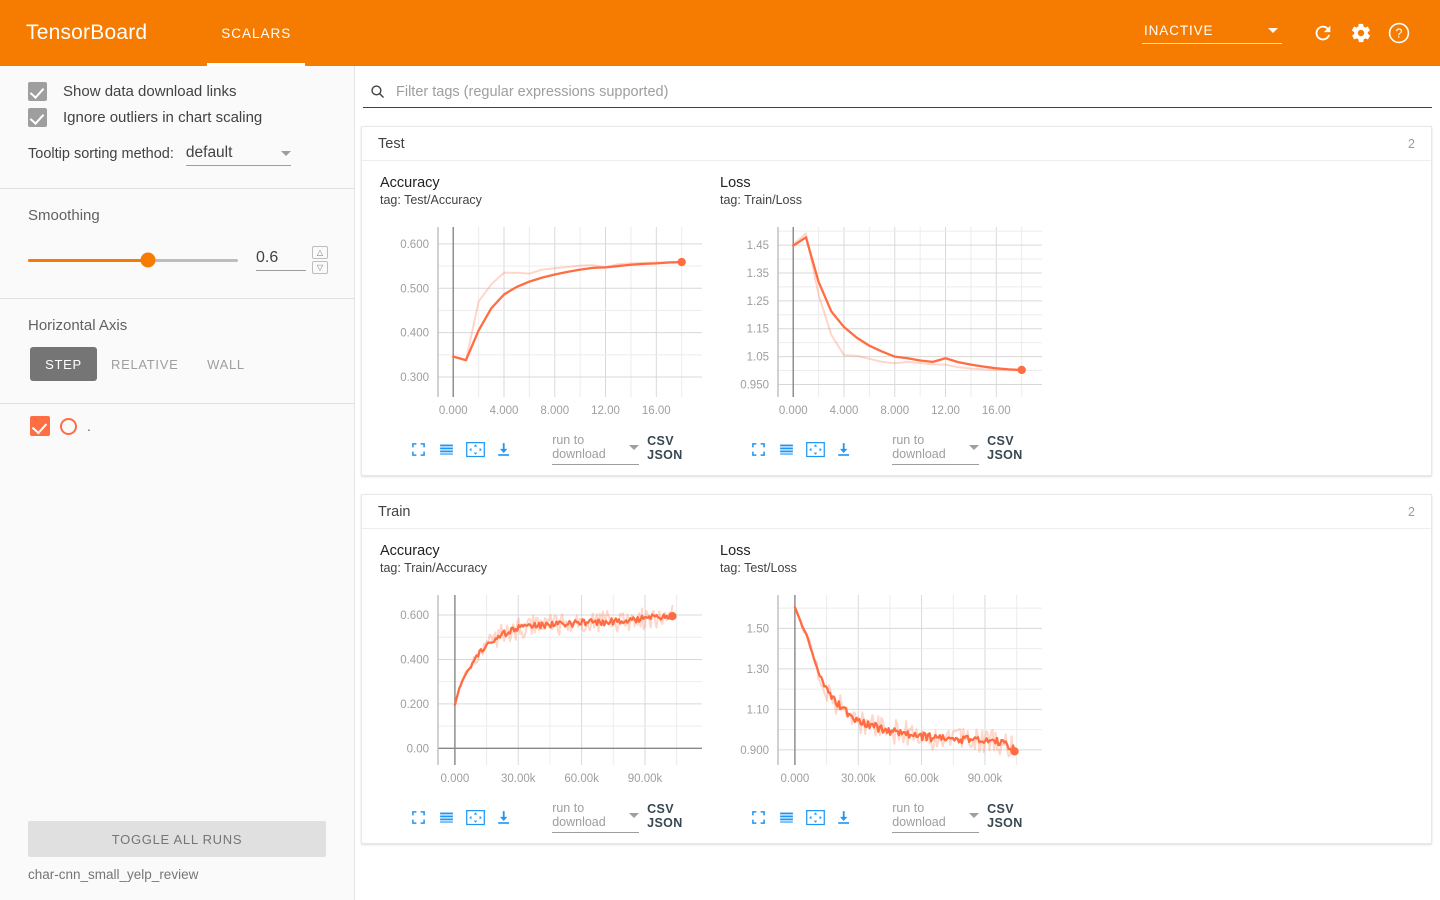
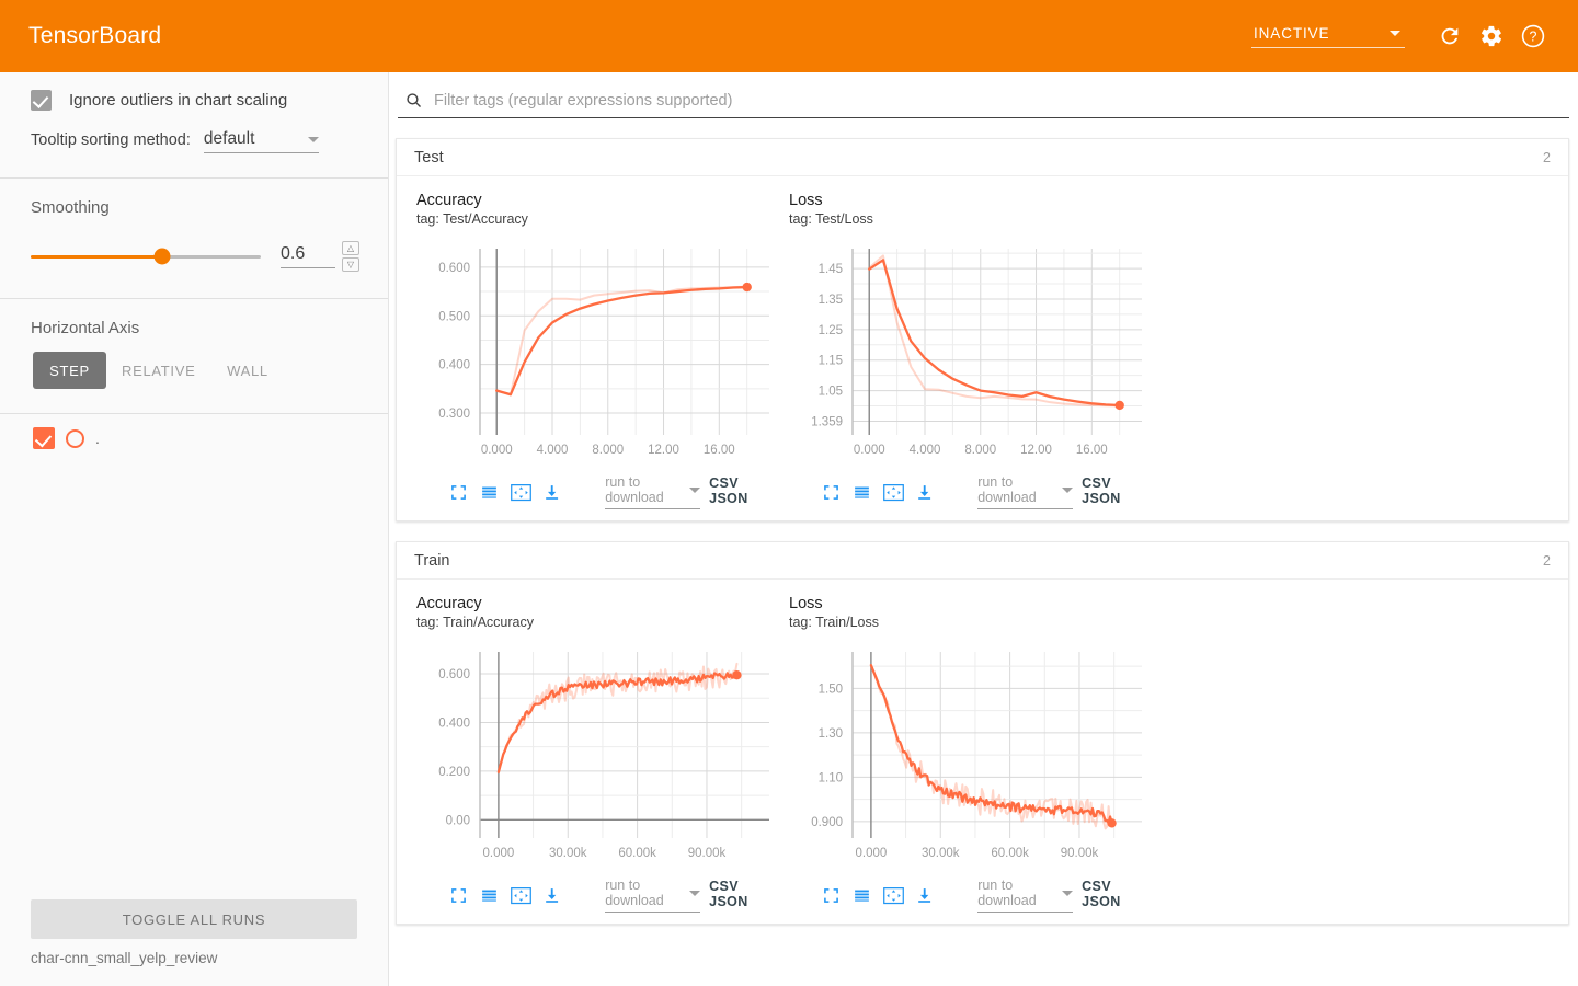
  TensorBoard
- SCALARS
  INACTIVE
  ?
- Show data download links
  Ignore outliers in chart scaling
  Tooltip sorting method:
  default
  Smoothing
  0.6
  △
  ▽
  Horizontal Axis
  STEP
  RELATIVE
  WALL
  .
  TOGGLE ALL RUNS
  char-cnn_small_yelp_review
  Filter tags (regular expressions supported)
  Test
  2
  Accuracy
  tag: Test/Accuracy
  0.300
  0.400
  0.500
  0.600
  0.000
  4.000
  8.000
  12.00
  16.00
  run to download
  CSV JSON
  Loss
- tag: Train/Loss
+ tag: Test/Loss
- 0.950
+ 1.359
  1.05
  1.15
  1.25
  1.35
  1.45
  0.000
  4.000
  8.000
  12.00
  16.00
  run to download
  CSV JSON
  Train
  2
  Accuracy
  tag: Train/Accuracy
  0.00
  0.200
  0.400
  0.600
  0.000
  30.00k
  60.00k
  90.00k
  run to download
  CSV JSON
  Loss
- tag: Test/Loss
+ tag: Train/Loss
  0.900
  1.10
  1.30
  1.50
  0.000
  30.00k
  60.00k
  90.00k
  run to download
  CSV JSON
